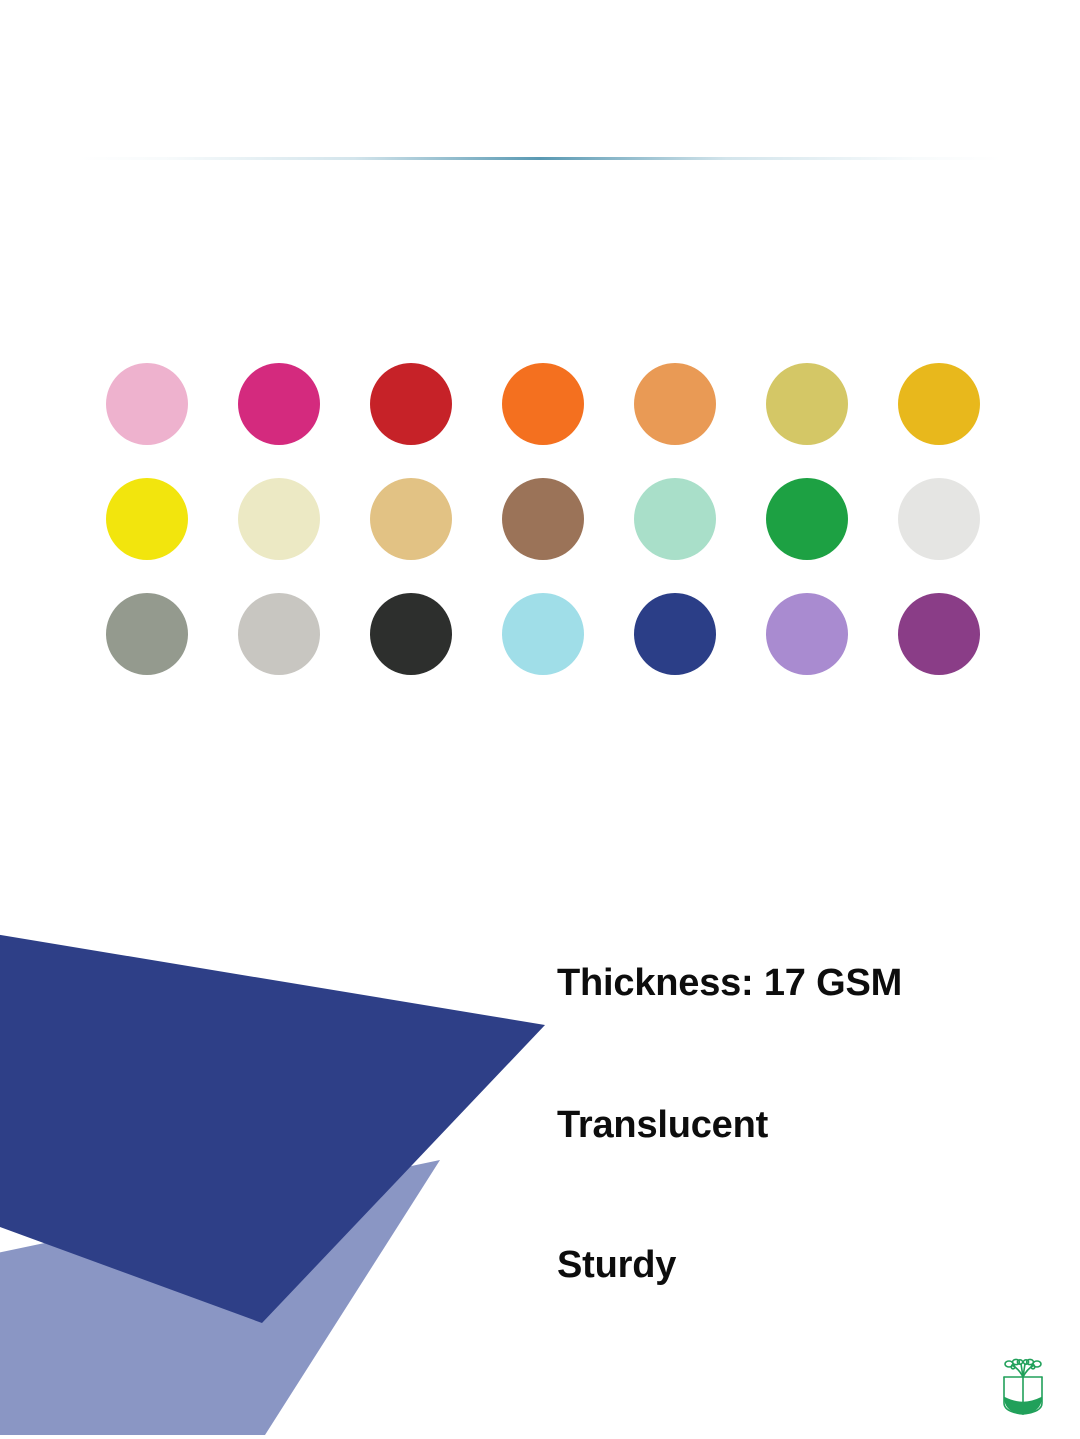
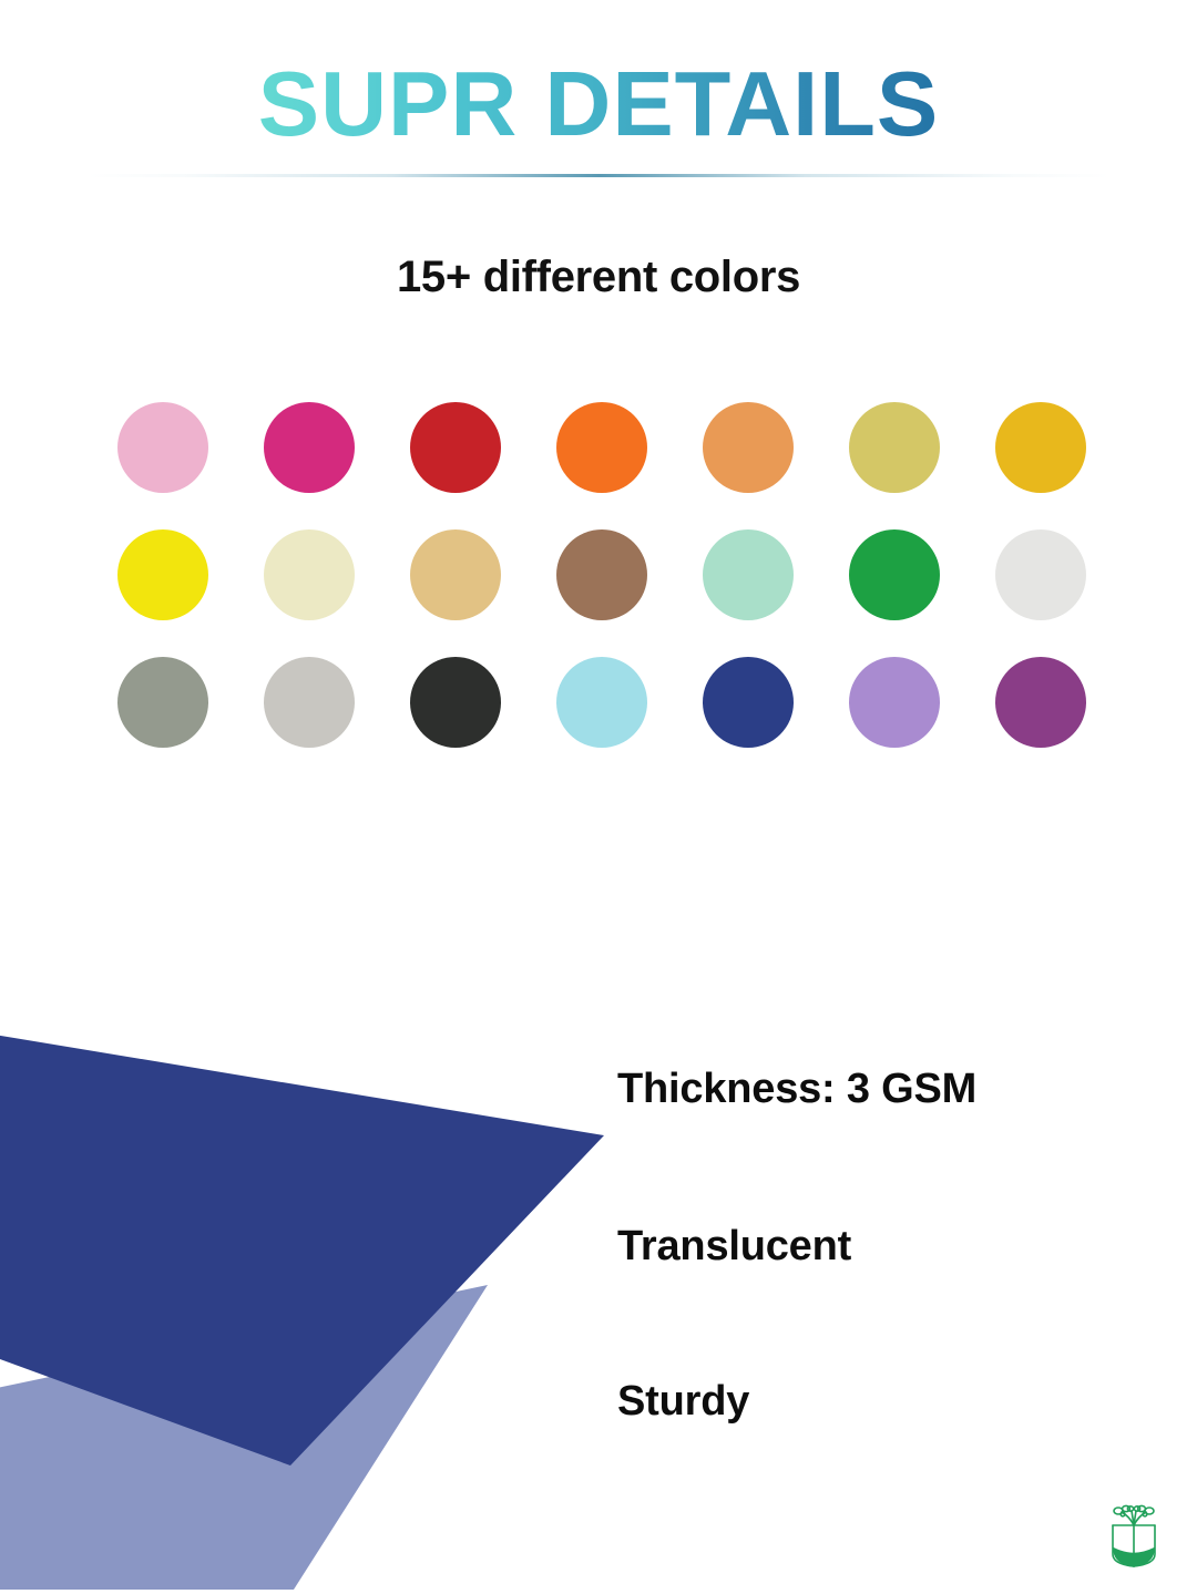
+ SUPR DETAILS
+ 15+ different colors
- Thickness: 17 GSM
+ Thickness: 3 GSM
  Translucent
  Sturdy
